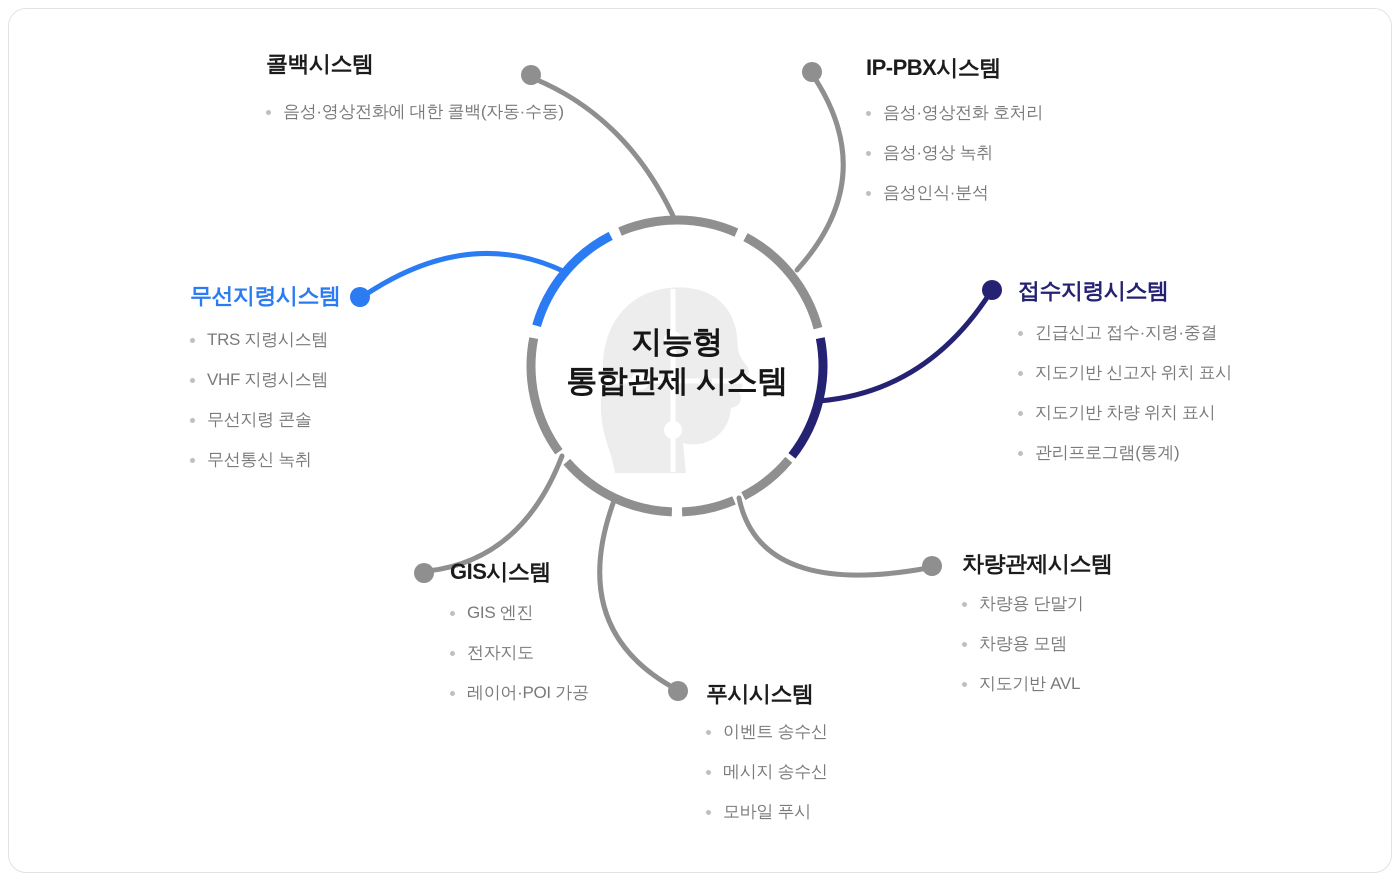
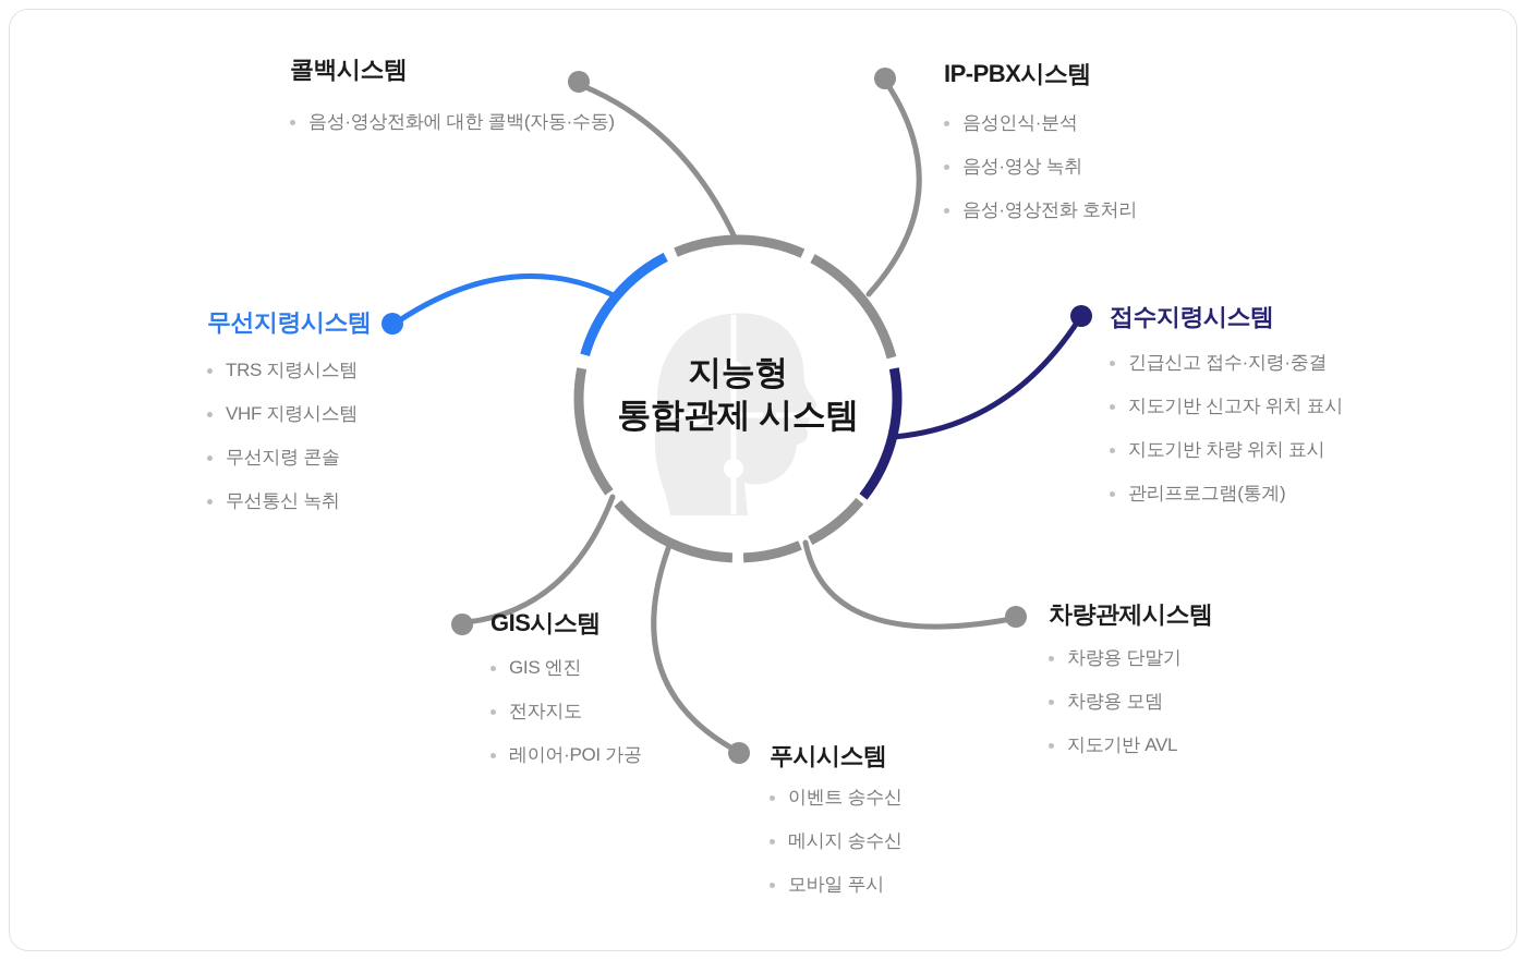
  지능형
  통합관제 시스템
  콜백시스템
  음성·영상전화에 대한 콜백(자동·수동)
  IP-PBX시스템
- 음성·영상전화 호처리
+ 음성인식·분석
  음성·영상 녹취
- 음성인식·분석
+ 음성·영상전화 호처리
  무선지령시스템
  TRS 지령시스템
  VHF 지령시스템
  무선지령 콘솔
  무선통신 녹취
  접수지령시스템
  긴급신고 접수·지령·중결
  지도기반 신고자 위치 표시
  지도기반 차량 위치 표시
  관리프로그램(통계)
  GIS시스템
  GIS 엔진
  전자지도
  레이어·POI 가공
  푸시시스템
  이벤트 송수신
  메시지 송수신
  모바일 푸시
  차량관제시스템
  차량용 단말기
  차량용 모뎀
  지도기반 AVL
